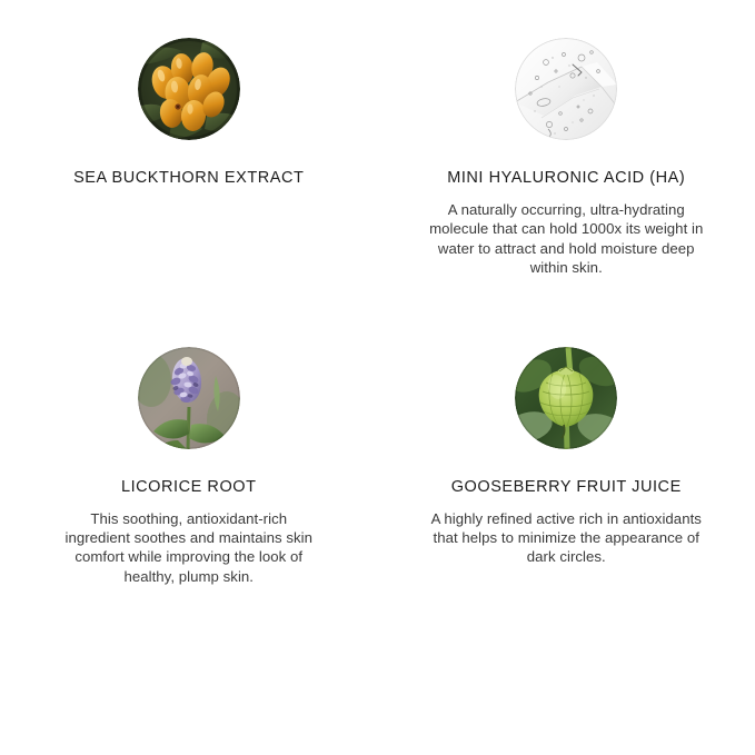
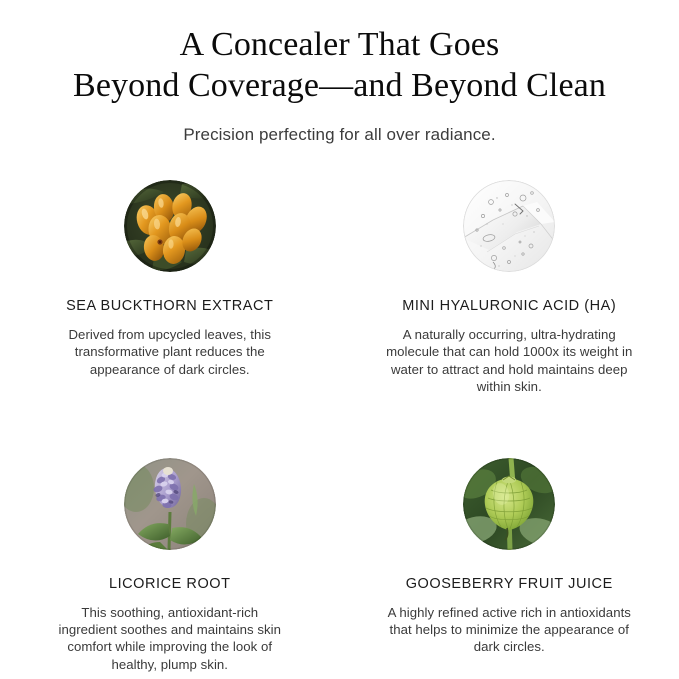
+ A Concealer That Goes
+ Beyond Coverage—and Beyond Clean
+ Precision perfecting for all over radiance.
  SEA BUCKTHORN EXTRACT
+ Derived from upcycled leaves, this transformative plant reduces the appearance of dark circles.
  MINI HYALURONIC ACID (HA)
- A naturally occurring, ultra-hydrating molecule that can hold 1000x its weight in water to attract and hold moisture deep within skin.
+ A naturally occurring, ultra-hydrating molecule that can hold 1000x its weight in water to attract and hold maintains deep within skin.
  LICORICE ROOT
  This soothing, antioxidant-rich ingredient soothes and maintains skin comfort while improving the look of healthy, plump skin.
  GOOSEBERRY FRUIT JUICE
  A highly refined active rich in antioxidants that helps to minimize the appearance of dark circles.
